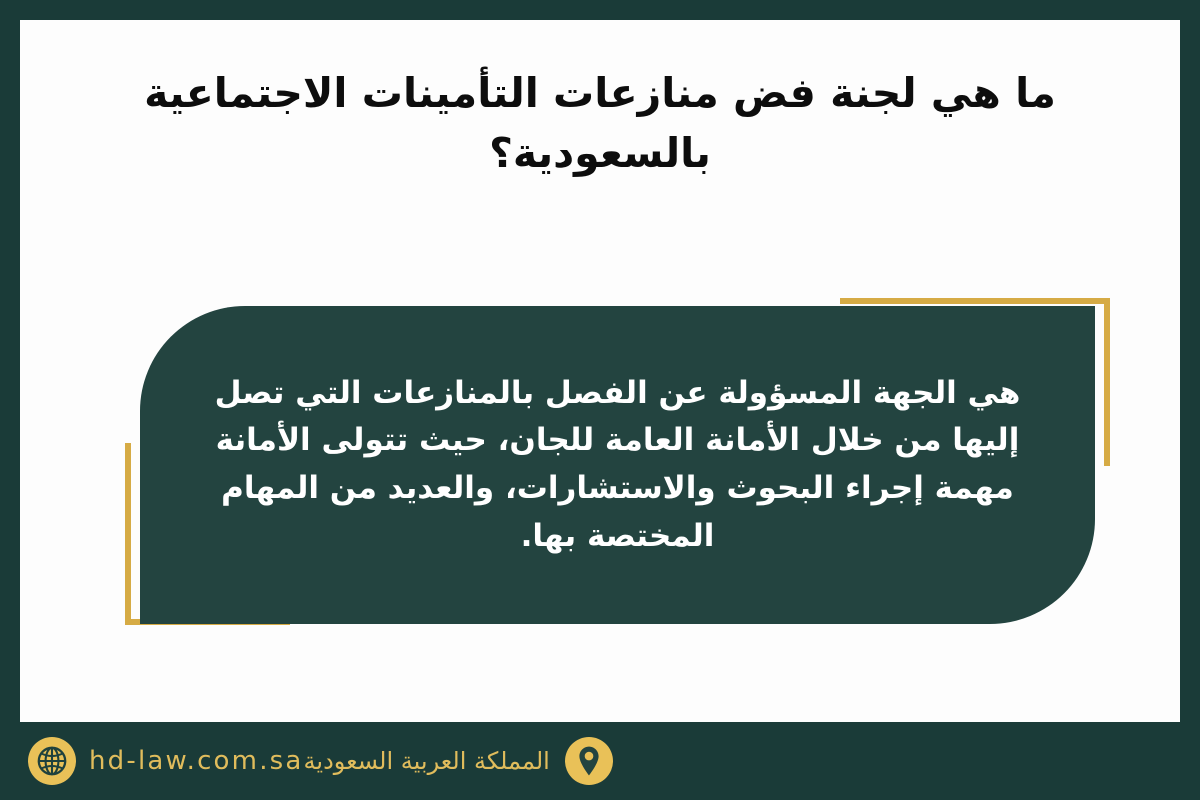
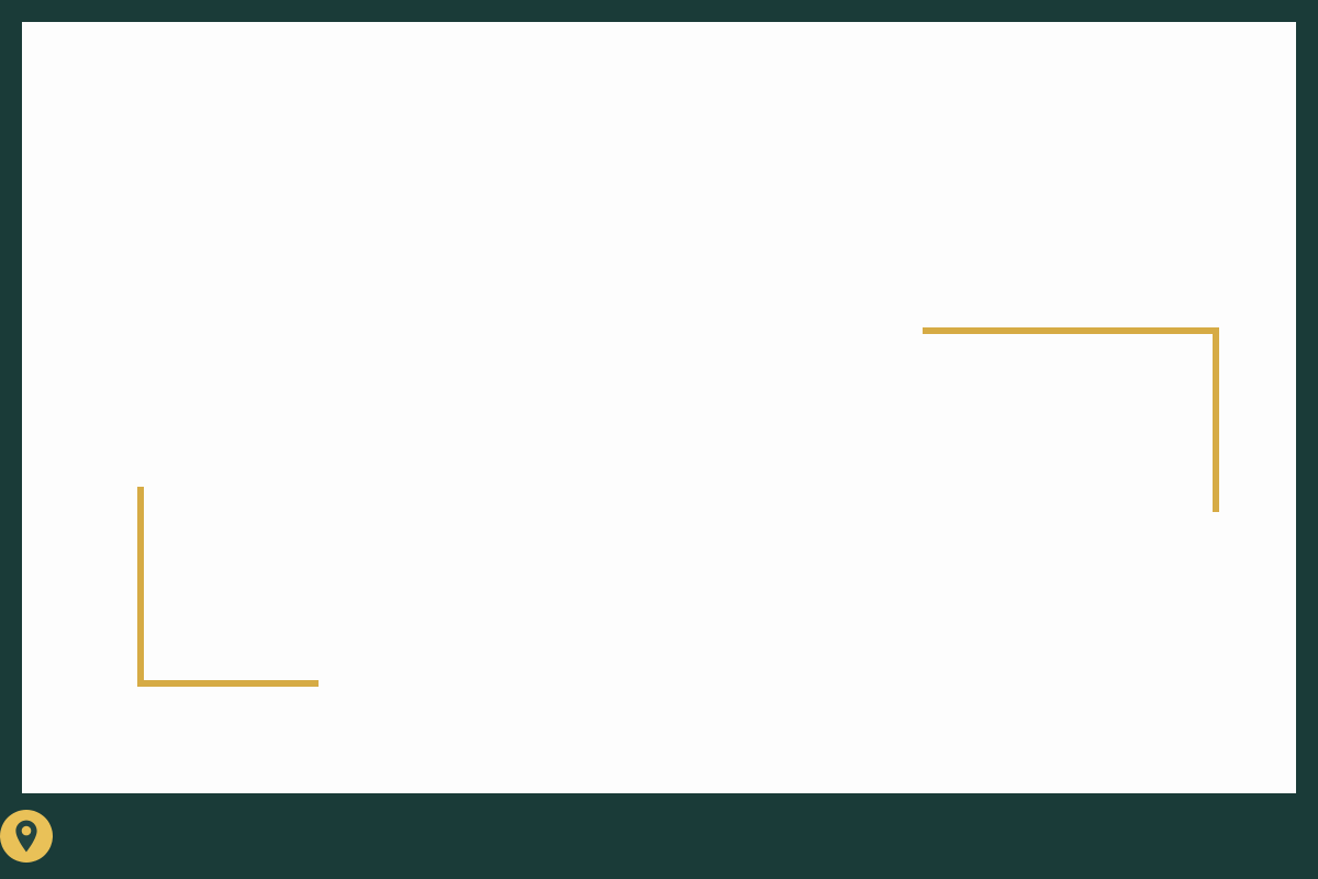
- ما هي لجنة فض منازعات التأمينات الاجتماعية بالسعودية؟
- هي الجهة المسؤولة عن الفصل بالمنازعات التي تصل إليها من خلال الأمانة العامة للجان، حيث تتولى الأمانة مهمة إجراء البحوث والاستشارات، والعديد من المهام المختصة بها.
- hd-law.com.sa
- المملكة العربية السعودية
